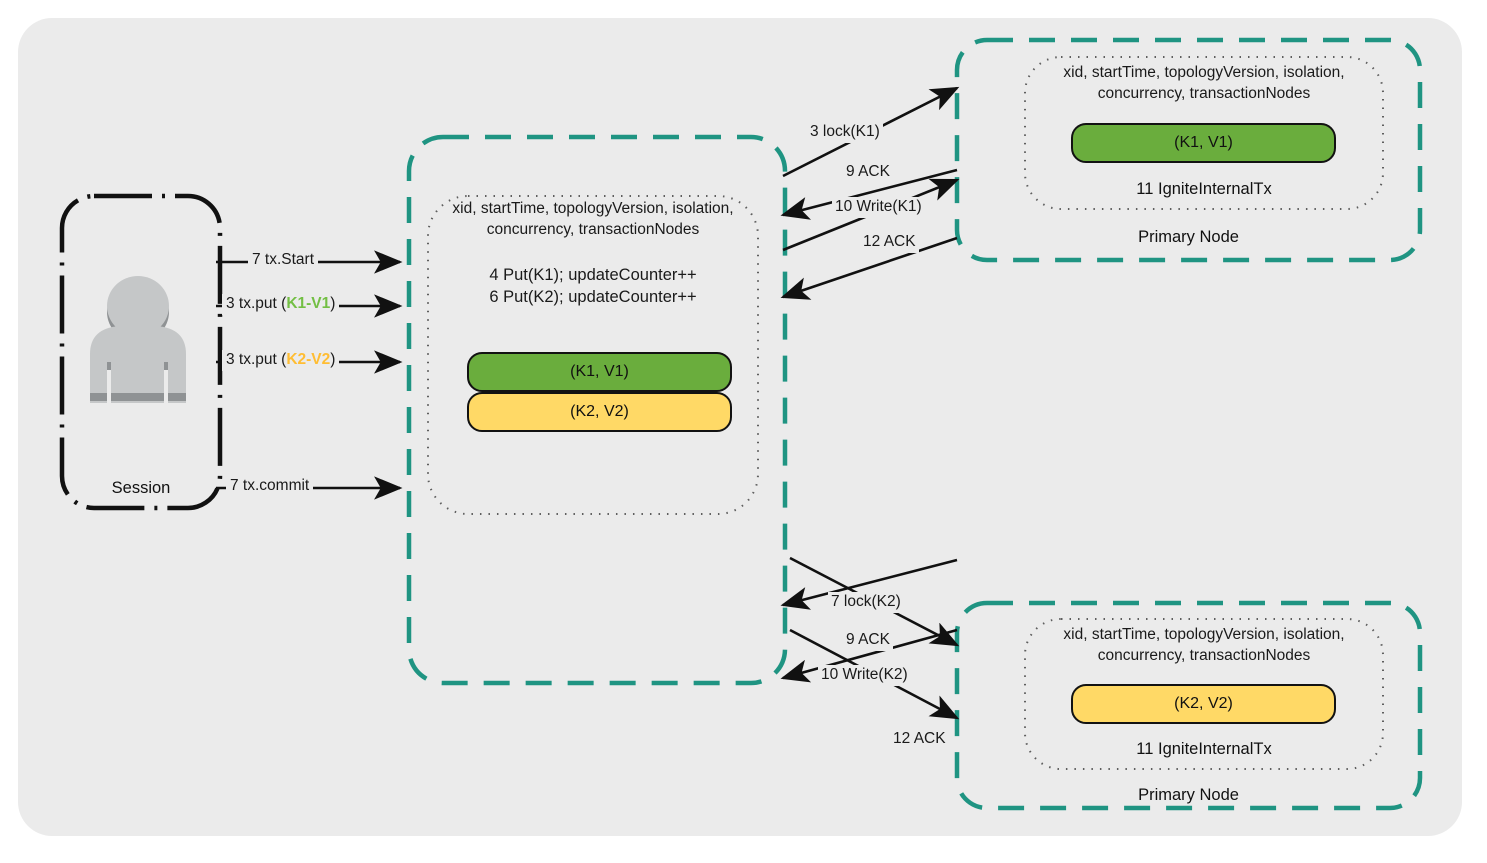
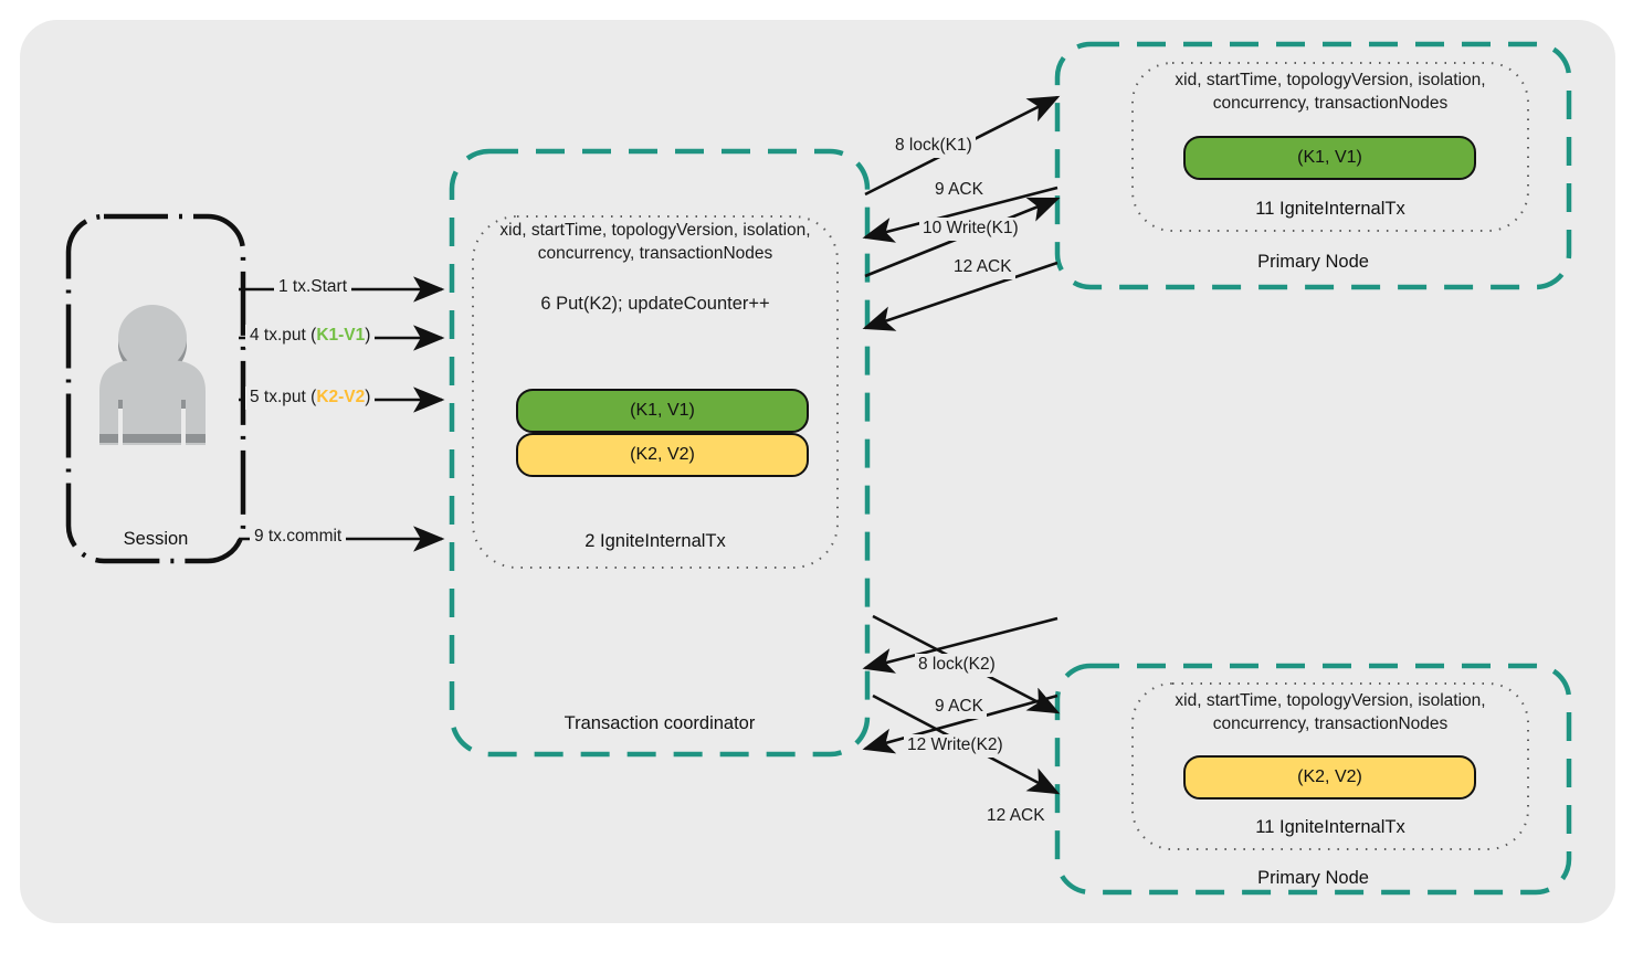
  Session
- 7 tx.Start
+ 1 tx.Start
- 3 tx.put (K1-V1)
+ 4 tx.put (K1-V1)
- 3 tx.put (K2-V2)
+ 5 tx.put (K2-V2)
- 7 tx.commit
+ 9 tx.commit
  xid, startTime, topologyVersion, isolation,
  concurrency, transactionNodes
- 4 Put(K1); updateCounter++
  6 Put(K2); updateCounter++
  (K1, V1)
  (K2, V2)
+ 2 IgniteInternalTx
+ Transaction coordinator
  xid, startTime, topologyVersion, isolation,
  concurrency, transactionNodes
  (K1, V1)
  11 IgniteInternalTx
  Primary Node
  xid, startTime, topologyVersion, isolation,
  concurrency, transactionNodes
  (K2, V2)
  11 IgniteInternalTx
  Primary Node
- 3 lock(K1)
+ 8 lock(K1)
  9 ACK
  10 Write(K1)
  12 ACK
- 7 lock(K2)
+ 8 lock(K2)
  9 ACK
- 10 Write(K2)
+ 12 Write(K2)
  12 ACK
